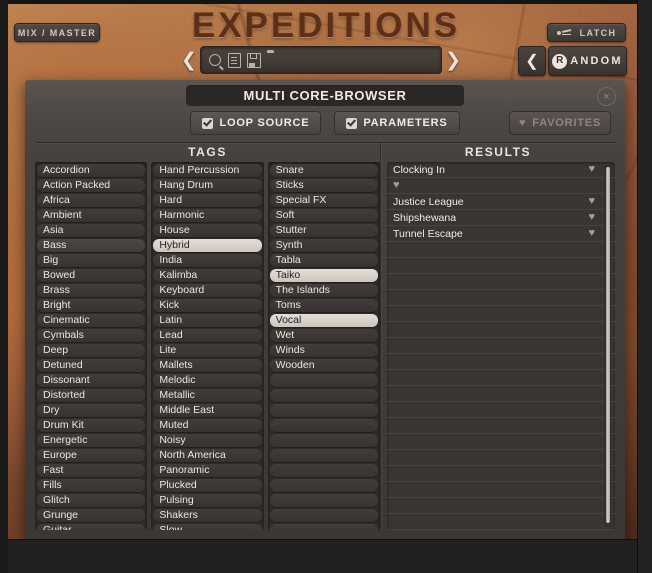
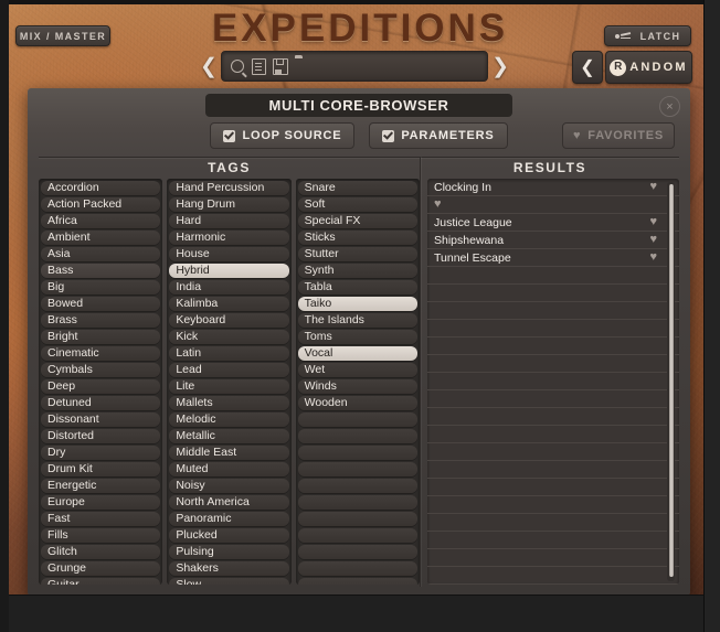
  EXPEDITIONS
  MIX / MASTER
  LATCH
  ❮
  ❯
  ❮
  R
  ANDOM
  MULTI CORE-BROWSER
  ×
  LOOP SOURCE
  PARAMETERS
  ♥
  FAVORITES
  TAGS
  RESULTS
  Accordion
  Action Packed
  Africa
  Ambient
  Asia
  Bass
  Big
  Bowed
  Brass
  Bright
  Cinematic
  Cymbals
  Deep
  Detuned
  Dissonant
  Distorted
  Dry
  Drum Kit
  Energetic
  Europe
  Fast
  Fills
  Glitch
  Grunge
  Hand Percussion
  Hang Drum
  Hard
  Harmonic
  House
  Hybrid
  India
  Kalimba
  Keyboard
  Kick
  Latin
  Lead
  Lite
  Mallets
  Melodic
  Metallic
  Middle East
  Muted
  Noisy
  North America
  Panoramic
  Plucked
  Pulsing
  Shakers
  Snare
- Sticks
+ Soft
  Special FX
- Soft
+ Sticks
  Stutter
  Synth
  Tabla
  Taiko
  The Islands
  Toms
  Vocal
  Wet
  Winds
  Wooden
  Clocking In
  ♥
  ♥
  Justice League
  ♥
  Shipshewana
  ♥
  Tunnel Escape
  ♥
